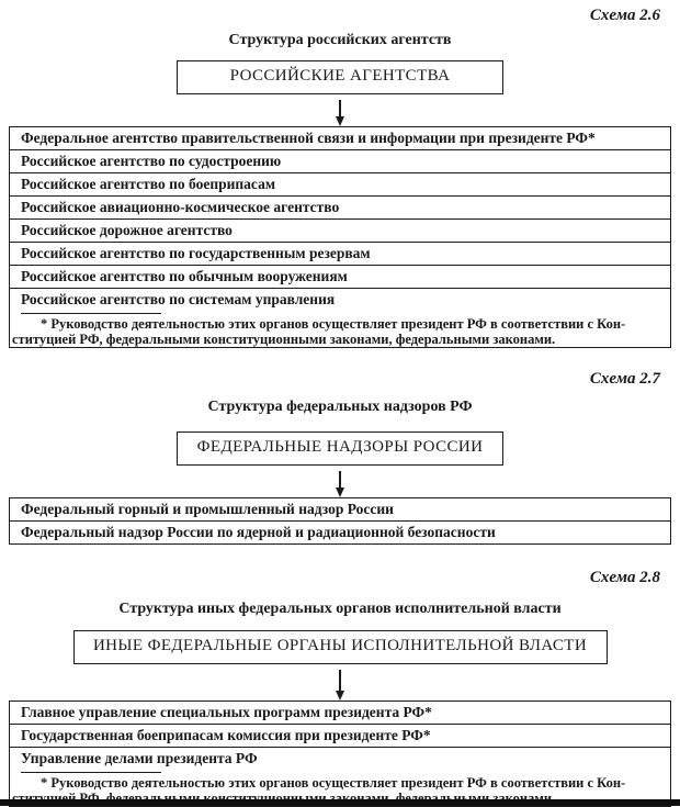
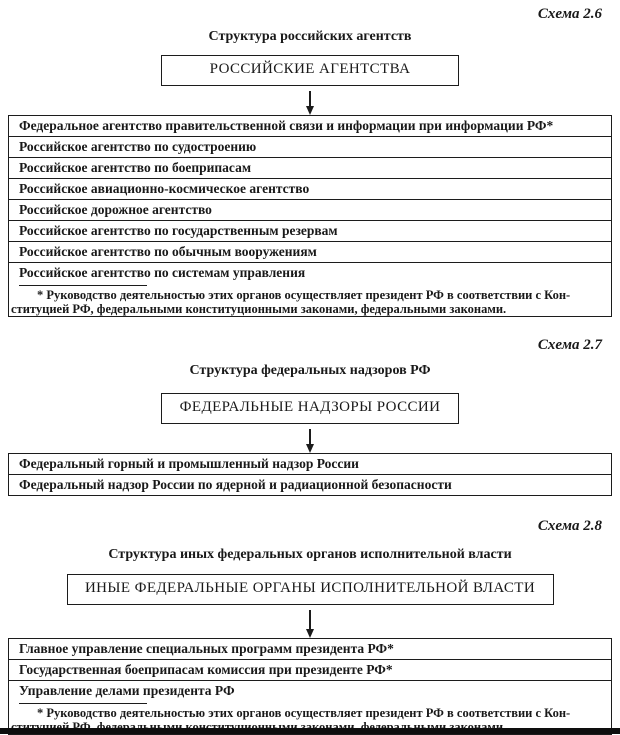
  Схема 2.6
  Структура российских агентств
  РОССИЙСКИЕ АГЕНТСТВА
- Федеральное агентство правительственной связи и информации при президенте РФ*
+ Федеральное агентство правительственной связи и информации при информации РФ*
  Российское агентство по судостроению
  Российское агентство по боеприпасам
  Российское авиационно-космическое агентство
  Российское дорожное агентство
  Российское агентство по государственным резервам
  Российское агентство по обычным вооружениям
  Российское агентство по системам управления
  * Руководство деятельностью этих органов осуществляет президент РФ в соответствии с Кон-
  ституцией РФ, федеральными конституционными законами, федеральными законами.
  Схема 2.7
  Структура федеральных надзоров РФ
  ФЕДЕРАЛЬНЫЕ НАДЗОРЫ РОССИИ
  Федеральный горный и промышленный надзор России
  Федеральный надзор России по ядерной и радиационной безопасности
  Схема 2.8
  Структура иных федеральных органов исполнительной власти
  ИНЫЕ ФЕДЕРАЛЬНЫЕ ОРГАНЫ ИСПОЛНИТЕЛЬНОЙ ВЛАСТИ
  Главное управление специальных программ президента РФ*
  Государственная боеприпасам комиссия при президенте РФ*
  Управление делами президента РФ
  * Руководство деятельностью этих органов осуществляет президент РФ в соответствии с Кон-
  ституцией РФ, федеральными конституционными законами, федеральными законами.
